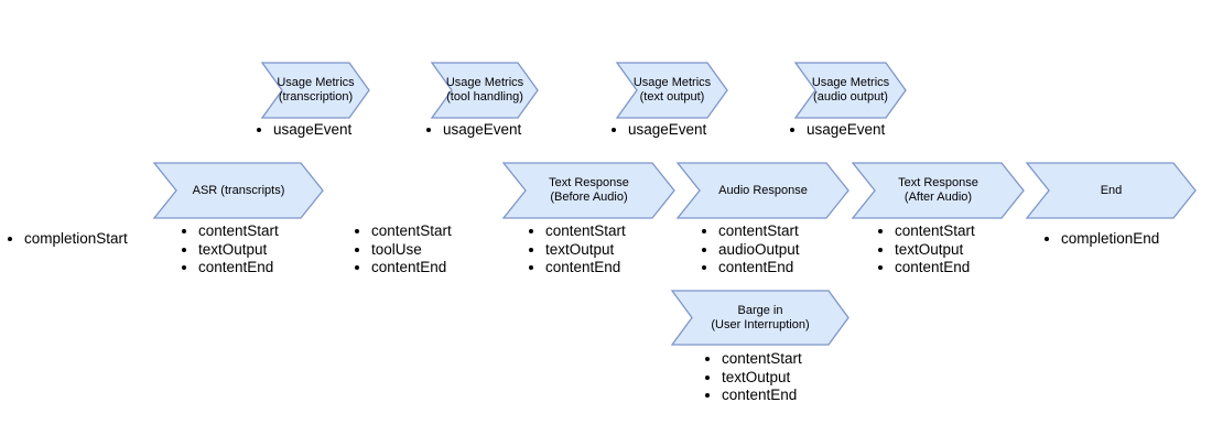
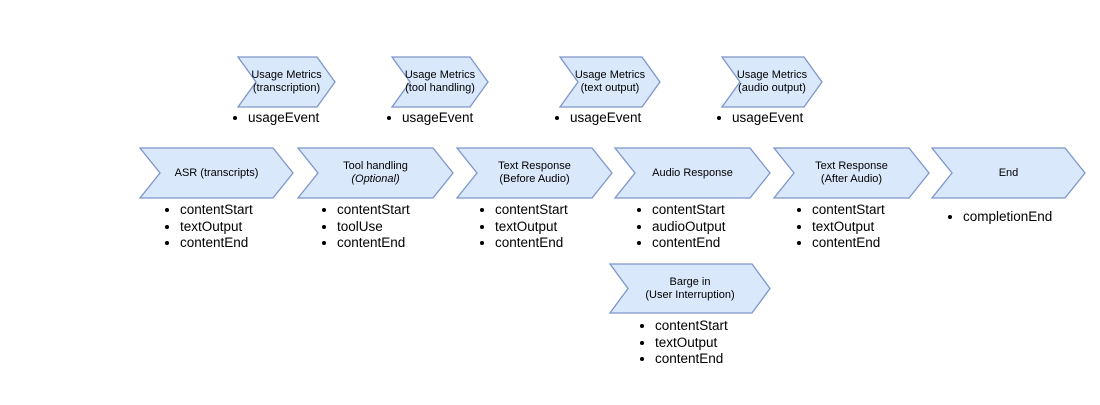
  Usage Metrics
  (transcription)
  usageEvent
  Usage Metrics
  (tool handling)
  usageEvent
  Usage Metrics
  (text output)
  usageEvent
  Usage Metrics
  (audio output)
  usageEvent
- completionStart
  ASR (transcripts)
  contentStart
  textOutput
  contentEnd
+ Tool handling
+ (Optional)
  contentStart
  toolUse
  contentEnd
  Text Response
  (Before Audio)
  contentStart
  textOutput
  contentEnd
  Audio Response
  contentStart
  audioOutput
  contentEnd
  Text Response
  (After Audio)
  contentStart
  textOutput
  contentEnd
  End
  completionEnd
  Barge in
  (User Interruption)
  contentStart
  textOutput
  contentEnd
